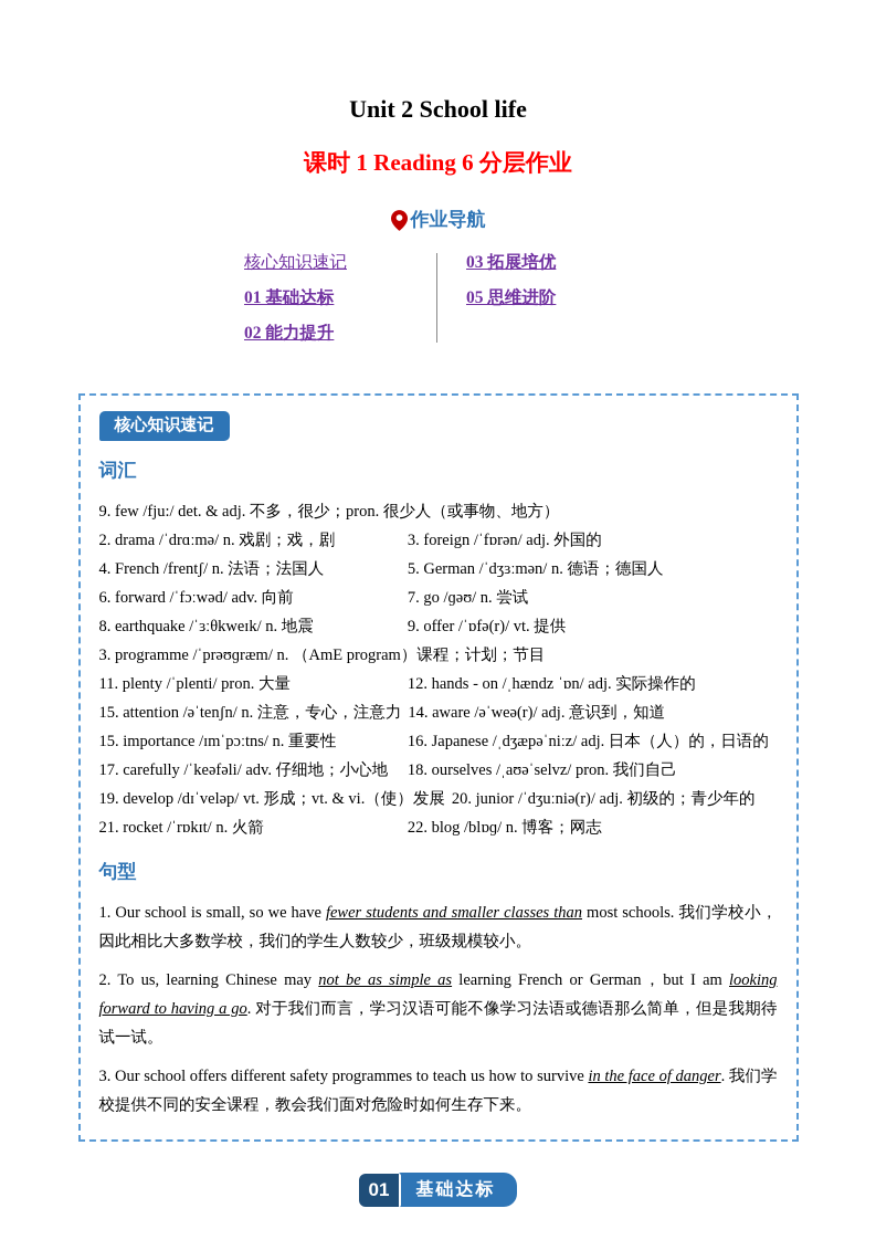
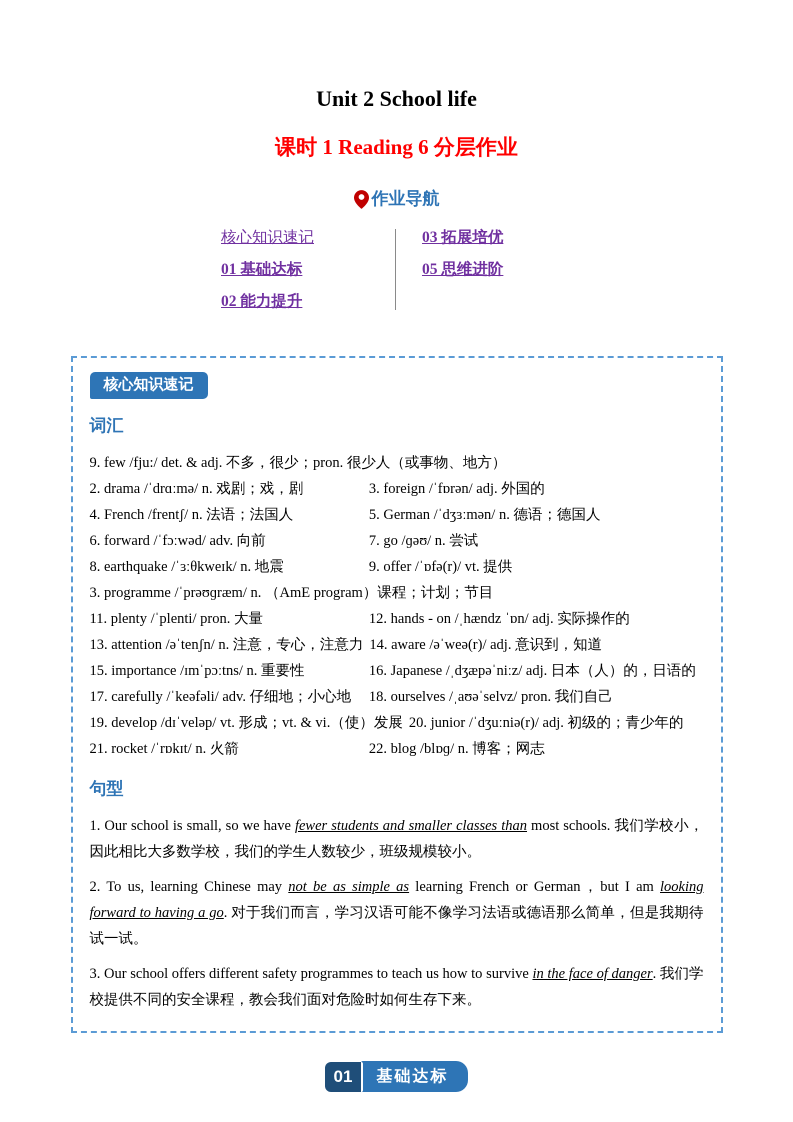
  Unit 2 School life
  课时 1 Reading 6 分层作业
  作业导航
  核心知识速记
  01 基础达标
  02 能力提升
  03 拓展培优
  05 思维进阶
  核心知识速记
  词汇
  9. few /fju:/ det. & adj. 不多，很少；pron. 很少人（或事物、地方）
  2. drama /ˈdrɑːmə/ n. 戏剧；戏，剧
  3. foreign /ˈfɒrən/ adj. 外国的
  4. French /frentʃ/ n. 法语；法国人
  5. German /ˈdʒɜːmən/ n. 德语；德国人
  6. forward /ˈfɔːwəd/ adv. 向前
  7. go /ɡəʊ/ n. 尝试
  8. earthquake /ˈɜːθkweɪk/ n. 地震
  9. offer /ˈɒfə(r)/ vt. 提供
  3. programme /ˈprəʊɡræm/ n. （AmE program）课程；计划；节目
  11. plenty /ˈplenti/ pron. 大量
  12. hands - on /ˌhændz ˈɒn/ adj. 实际操作的
- 15. attention /əˈtenʃn/ n. 注意，专心，注意力
+ 13. attention /əˈtenʃn/ n. 注意，专心，注意力
  14. aware /əˈweə(r)/ adj. 意识到，知道
  15. importance /ɪmˈpɔːtns/ n. 重要性
  16. Japanese /ˌdʒæpəˈniːz/ adj. 日本（人）的，日语的
  17. carefully /ˈkeəfəli/ adv. 仔细地；小心地
  18. ourselves /ˌaʊəˈselvz/ pron. 我们自己
  19. develop /dɪˈveləp/ vt. 形成；vt. & vi.（使）发展
  20. junior /ˈdʒuːniə(r)/ adj. 初级的；青少年的
  21. rocket /ˈrɒkɪt/ n. 火箭
  22. blog /blɒɡ/ n. 博客；网志
  句型
  1. Our school is small, so we have fewer students and smaller classes than most schools. 我们学校小，因此相比大多数学校，我们的学生人数较少，班级规模较小。
  2. To us, learning Chinese may not be as simple as learning French or German，but I am looking forward to having a go. 对于我们而言，学习汉语可能不像学习法语或德语那么简单，但是我期待试一试。
  3. Our school offers different safety programmes to teach us how to survive in the face of danger. 我们学校提供不同的安全课程，教会我们面对危险时如何生存下来。
  01
  基础达标
